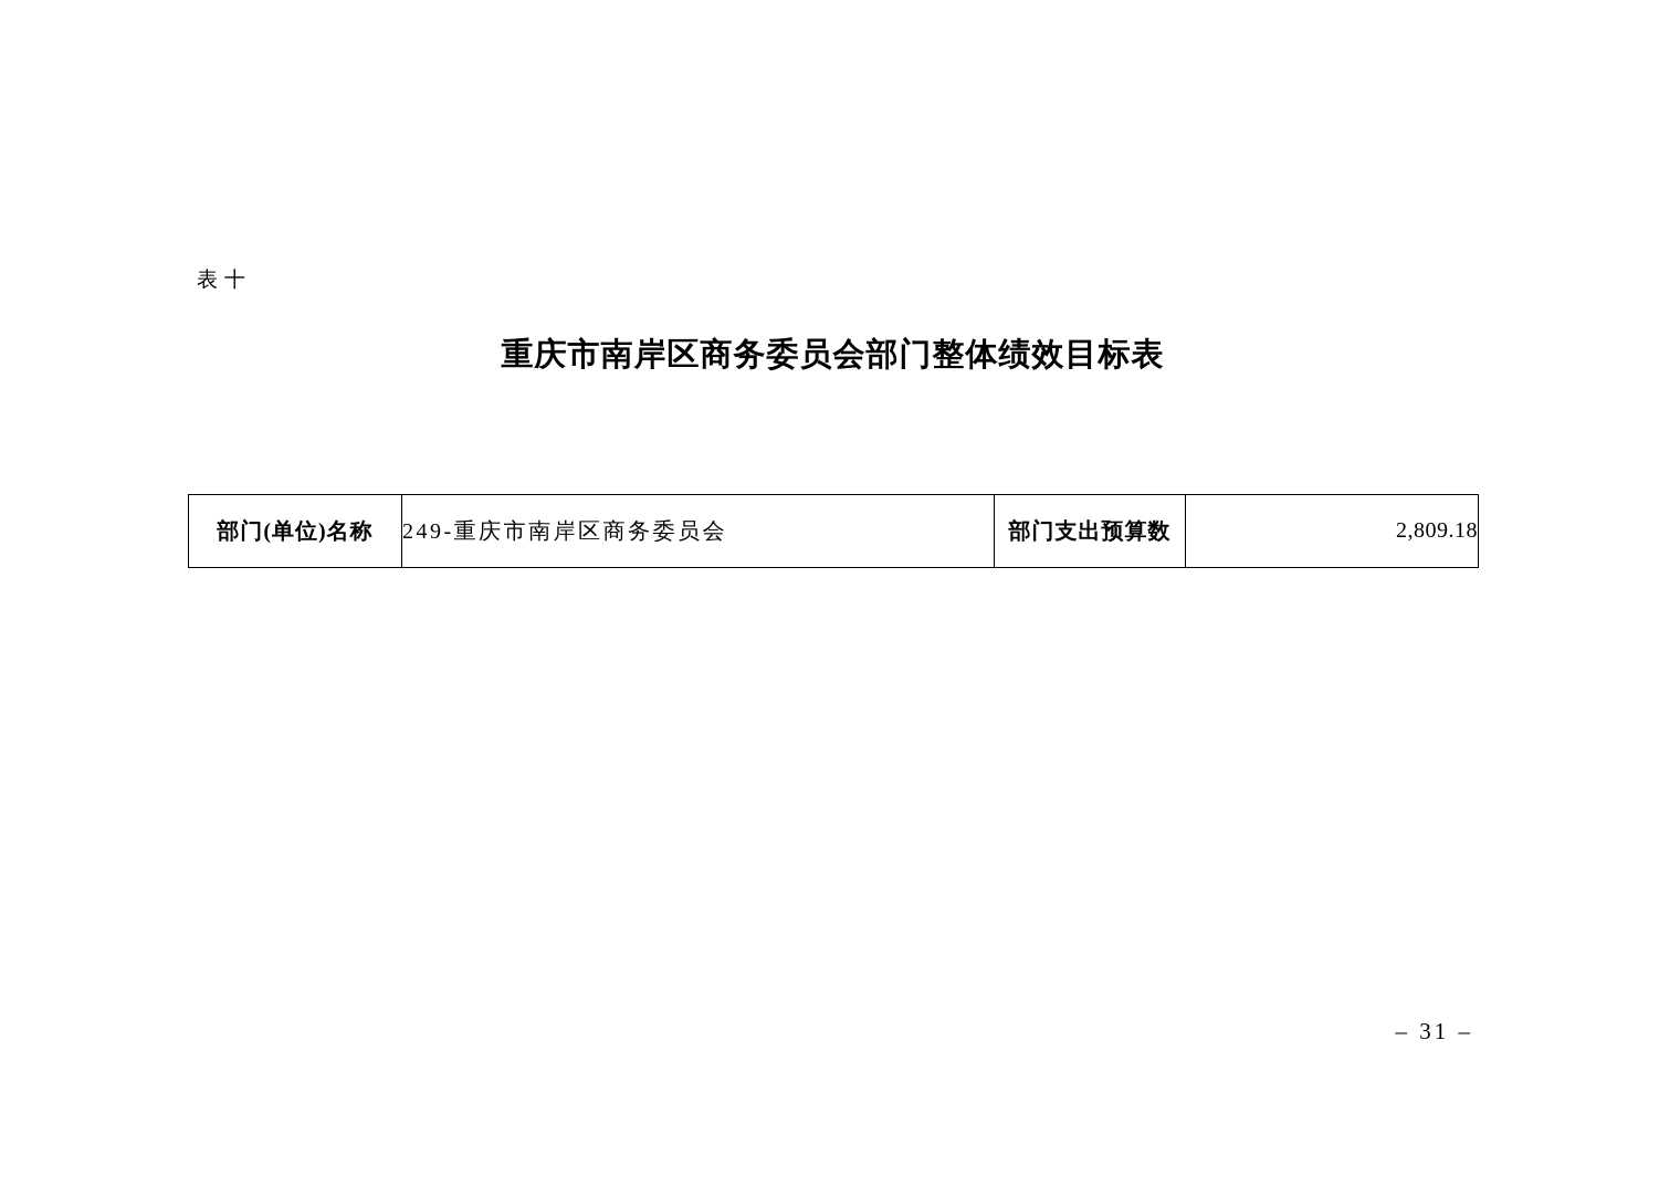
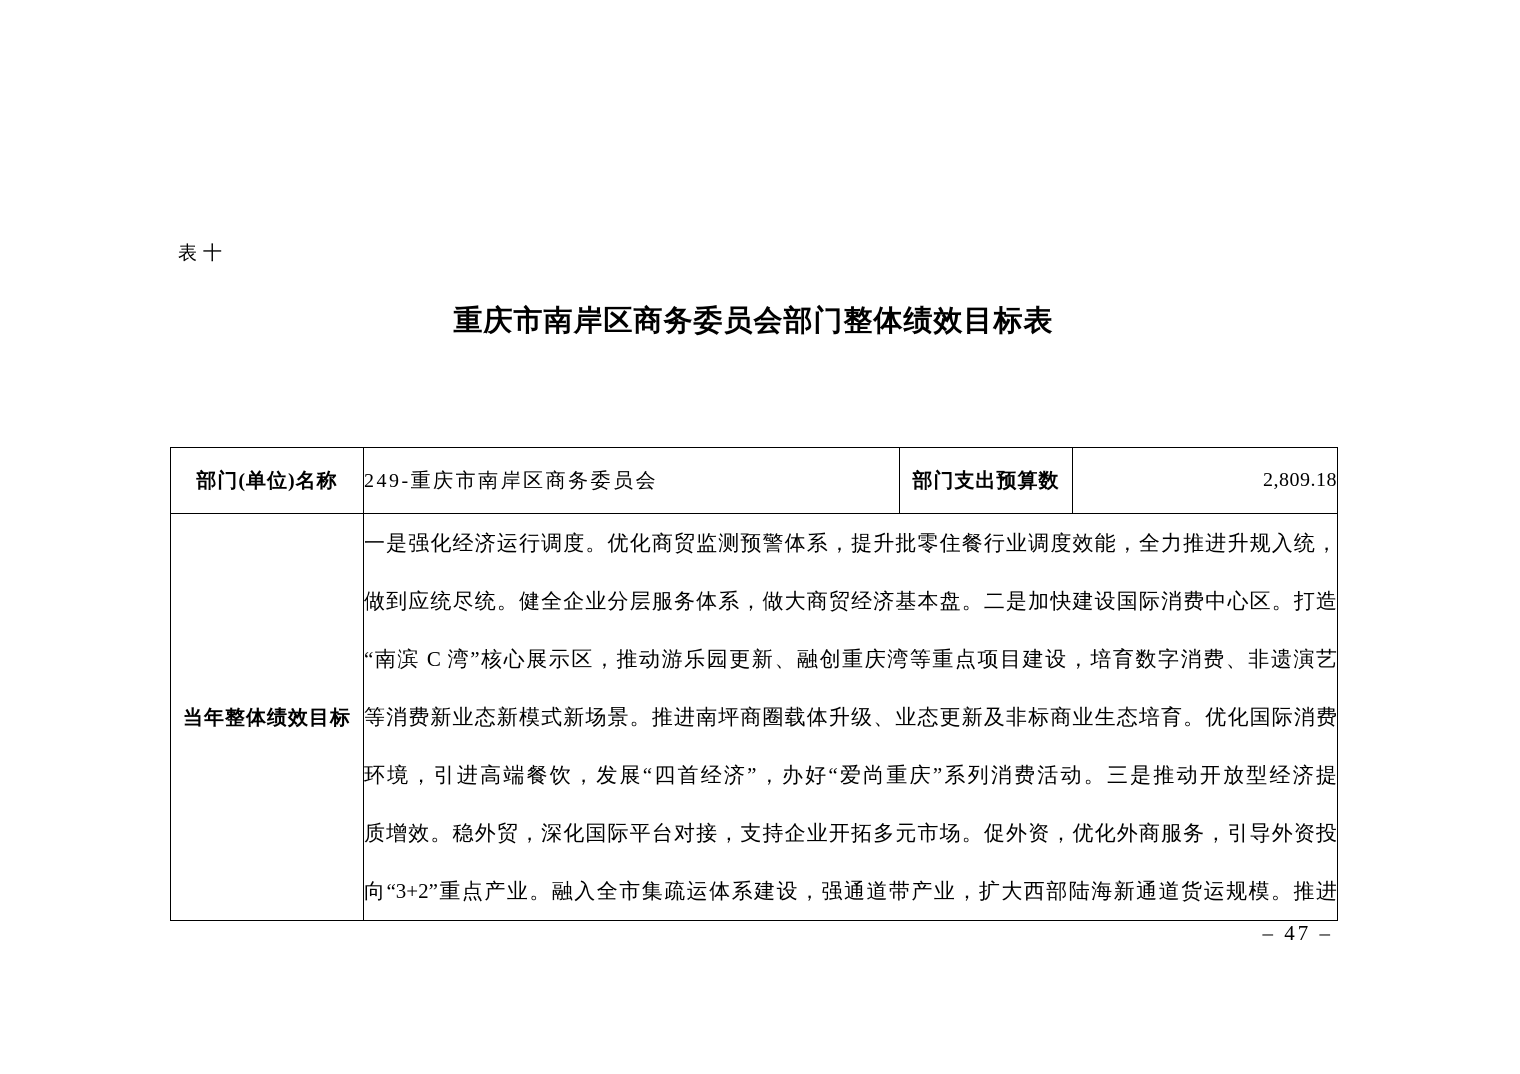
  表十
  重庆市南岸区商务委员会部门整体绩效目标表
  部门(单位)名称	249-重庆市南岸区商务委员会	部门支出预算数	2,809.18
+ 当年整体绩效目标	一是强化经济运行调度。优化商贸监测预警体系，提升批零住餐行业调度效能，全力推进升规入统，做到应统尽统。健全企业分层服务体系，做大商贸经济基本盘。二是加快建设国际消费中心区。打造“南滨 C 湾”核心展示区，推动游乐园更新、融创重庆湾等重点项目建设，培育数字消费、非遗演艺等消费新业态新模式新场景。推进南坪商圈载体升级、业态更新及非标商业生态培育。优化国际消费环境，引进高端餐饮，发展“四首经济”，办好“爱尚重庆”系列消费活动。三是推动开放型经济提质增效。稳外贸，深化国际平台对接，支持企业开拓多元市场。促外资，优化外商服务，引导外资投向“3+2”重点产业。融入全市集疏运体系建设，强通道带产业，扩大西部陆海新通道货运规模。推进
- – 31 –
+ – 47 –
